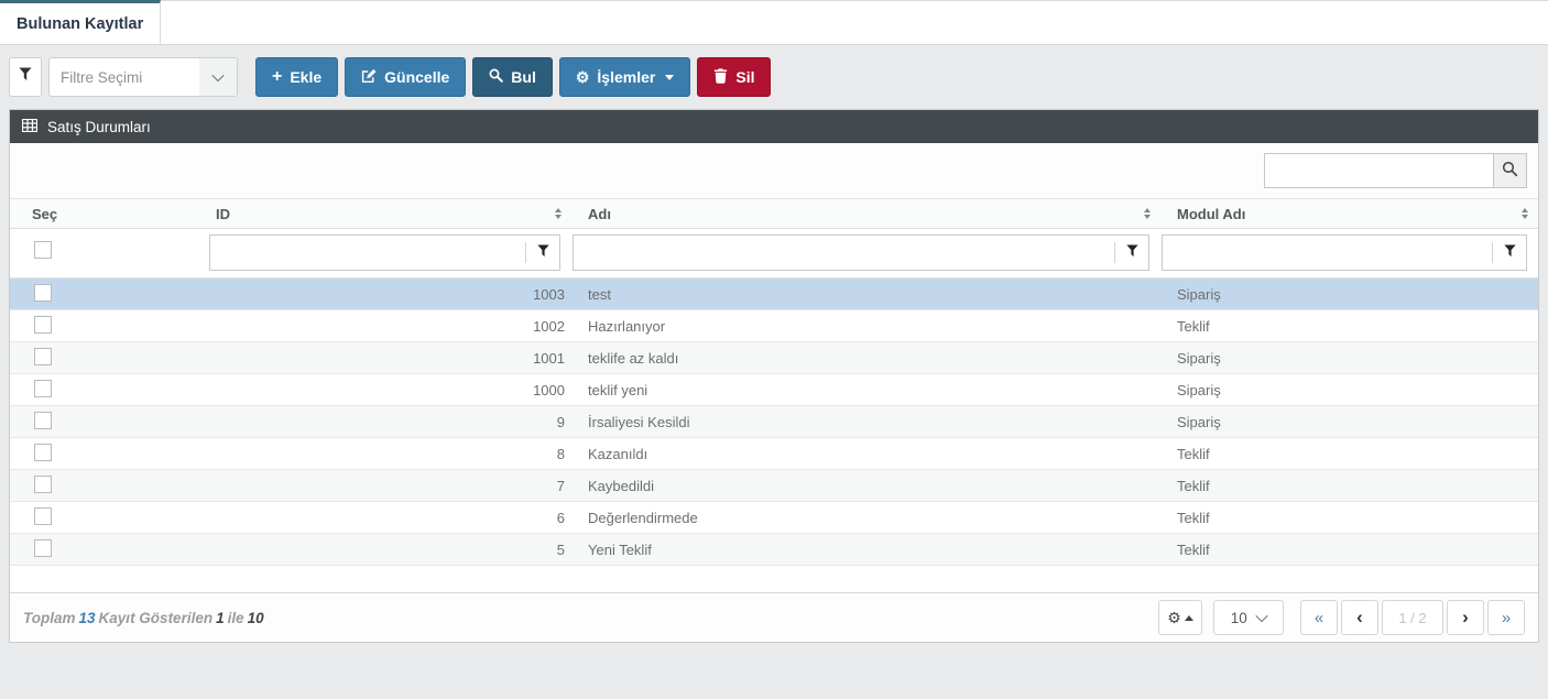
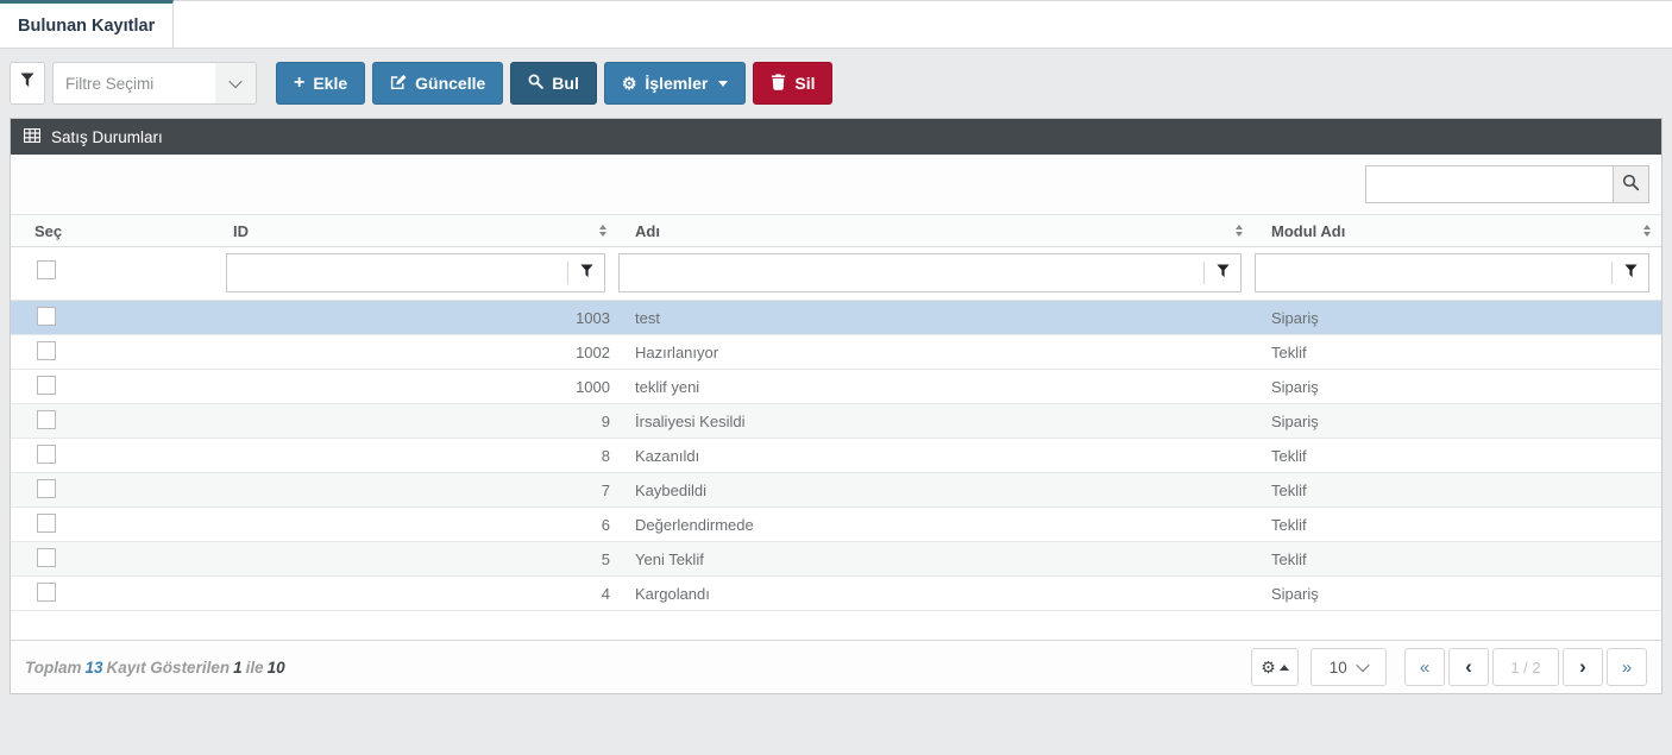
  Bulunan Kayıtlar
  Filtre Seçimi
  +
  Ekle
  Güncelle
  Bul
  ⚙
  İşlemler
  Sil
  Satış Durumları
  Seç	ID	Adı	Modul Adı
  	1003	test	Sipariş
  	1002	Hazırlanıyor	Teklif
- 	1001	teklife az kaldı	Sipariş
  	1000	teklif yeni	Sipariş
  	9	İrsaliyesi Kesildi	Sipariş
  	8	Kazanıldı	Teklif
  	7	Kaybedildi	Teklif
  	6	Değerlendirmede	Teklif
  	5	Yeni Teklif	Teklif
+ 	4	Kargolandı	Sipariş
  Toplam 13 Kayıt Gösterilen 1 ile 10
  ⚙
  10
  «
  ‹
  1 / 2
  ›
  »
